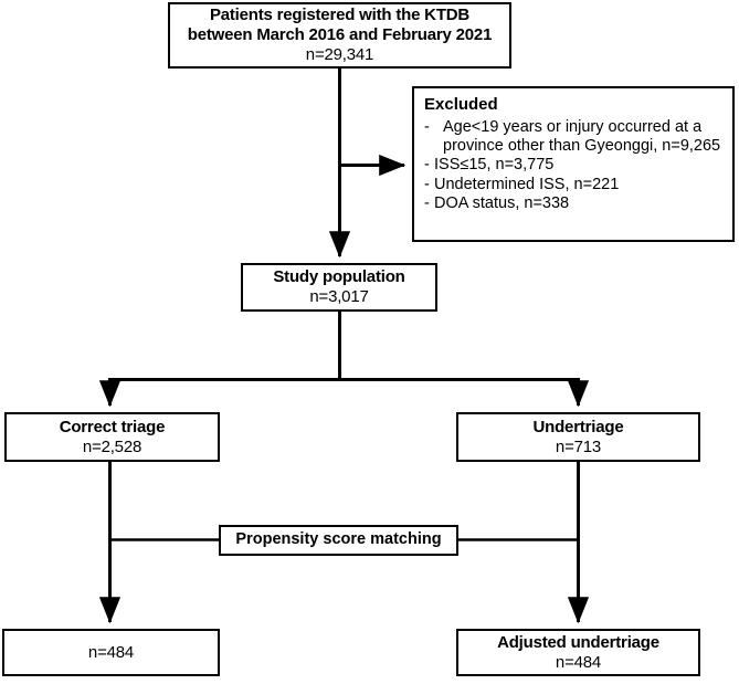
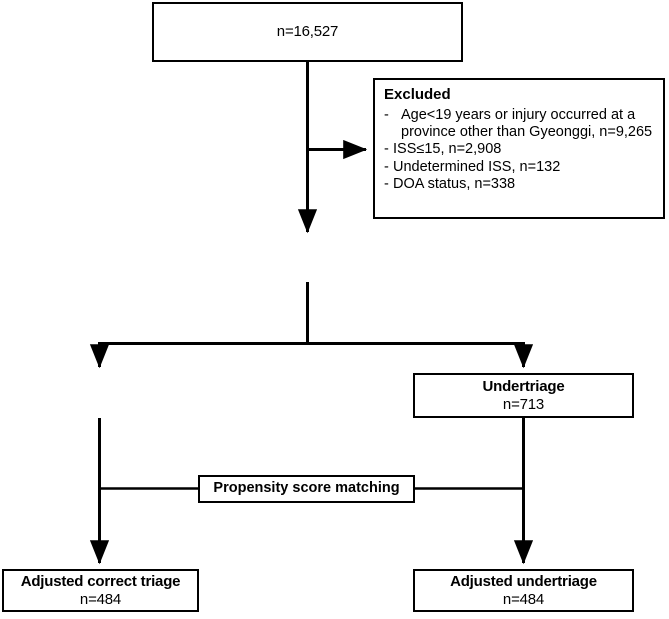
- Patients registered with the KTDB
- between March 2016 and February 2021
- n=29,341
+ n=16,527
  Excluded
  -
  Age<19 years or injury occurred at a province other than Gyeonggi, n=9,265
  -
- ISS≤15, n=3,775
+ ISS≤15, n=2,908
  -
- Undetermined ISS, n=221
+ Undetermined ISS, n=132
  -
  DOA status, n=338
- Study population
- n=3,017
- Correct triage
- n=2,528
  Undertriage
  n=713
  Propensity score matching
+ Adjusted correct triage
  n=484
  Adjusted undertriage
  n=484
